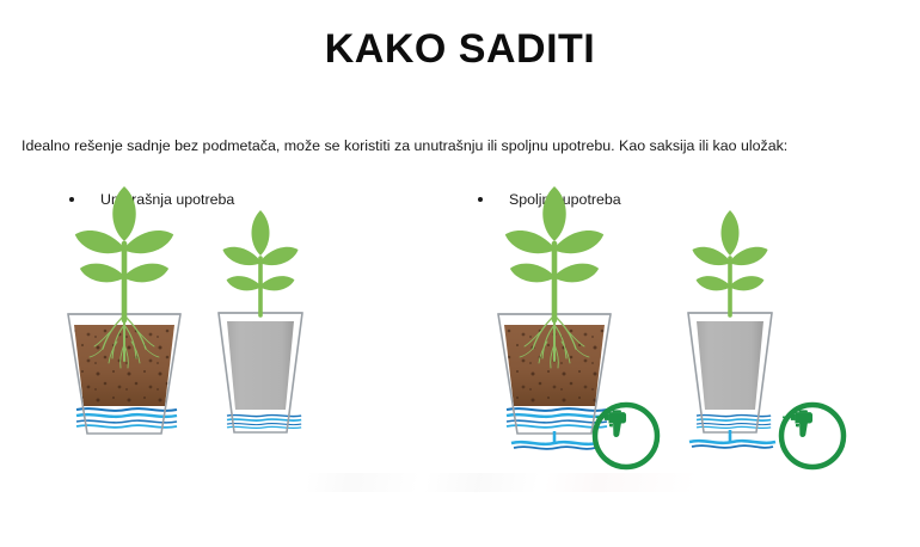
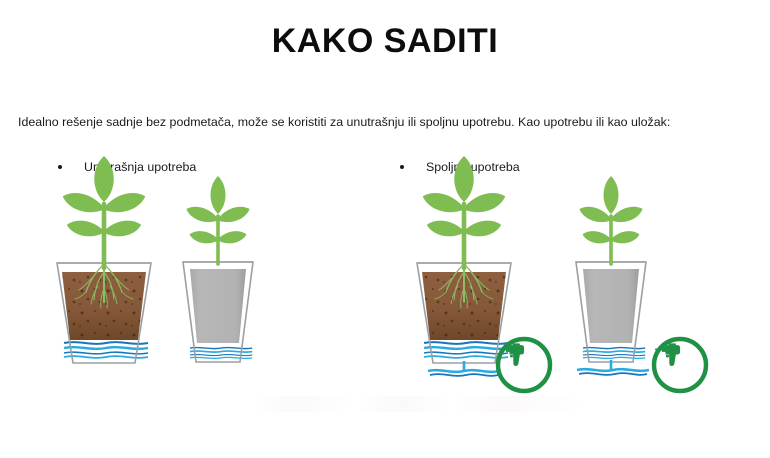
  KAKO SADITI
- Idealno rešenje sadnje bez podmetača, može se koristiti za unutrašnju ili spoljnu upotrebu. Kao saksija ili kao uložak:
+ Idealno rešenje sadnje bez podmetača, može se koristiti za unutrašnju ili spoljnu upotrebu. Kao upotrebu ili kao uložak:
  Unrašnja upotreba
  Spolj upotreba
